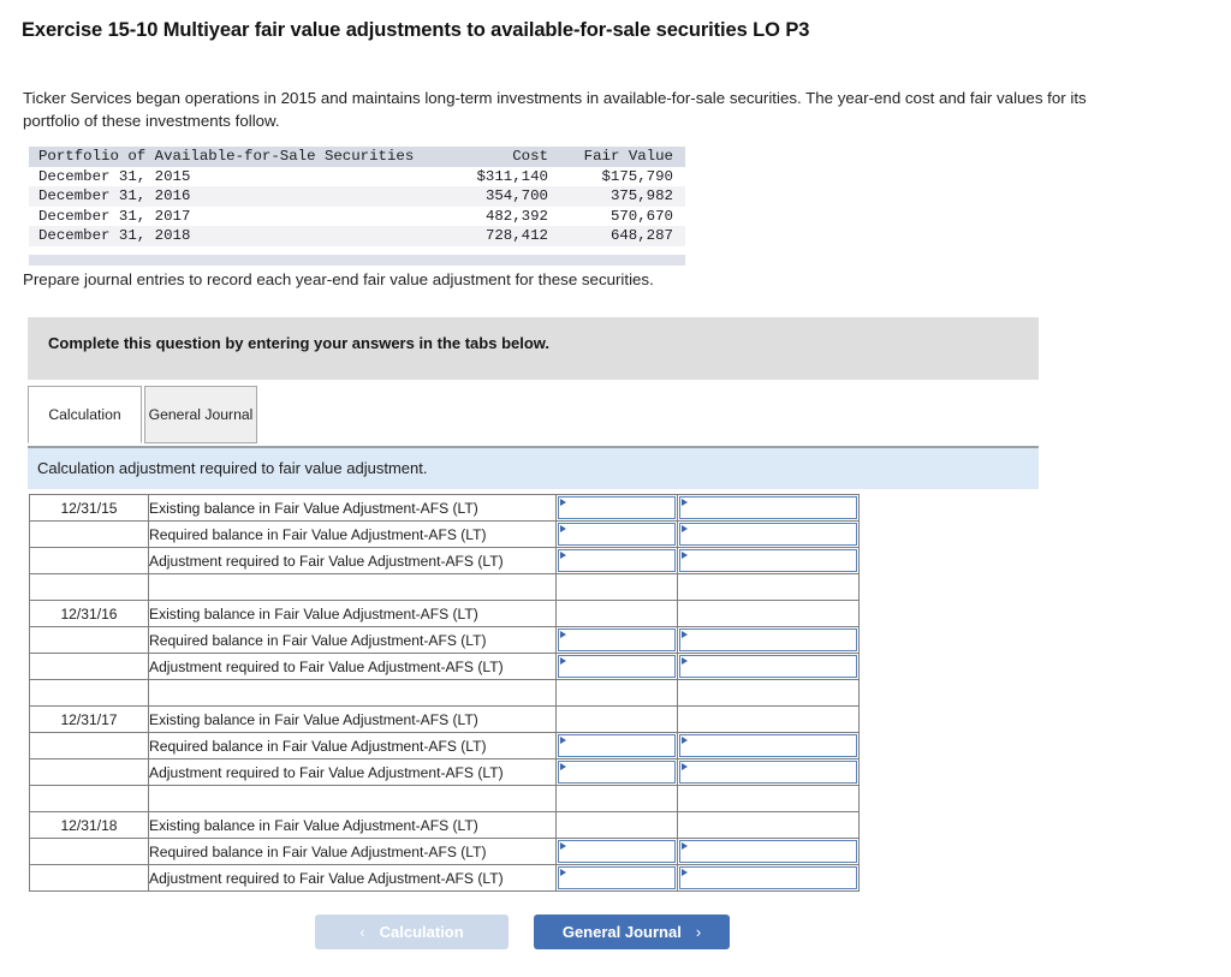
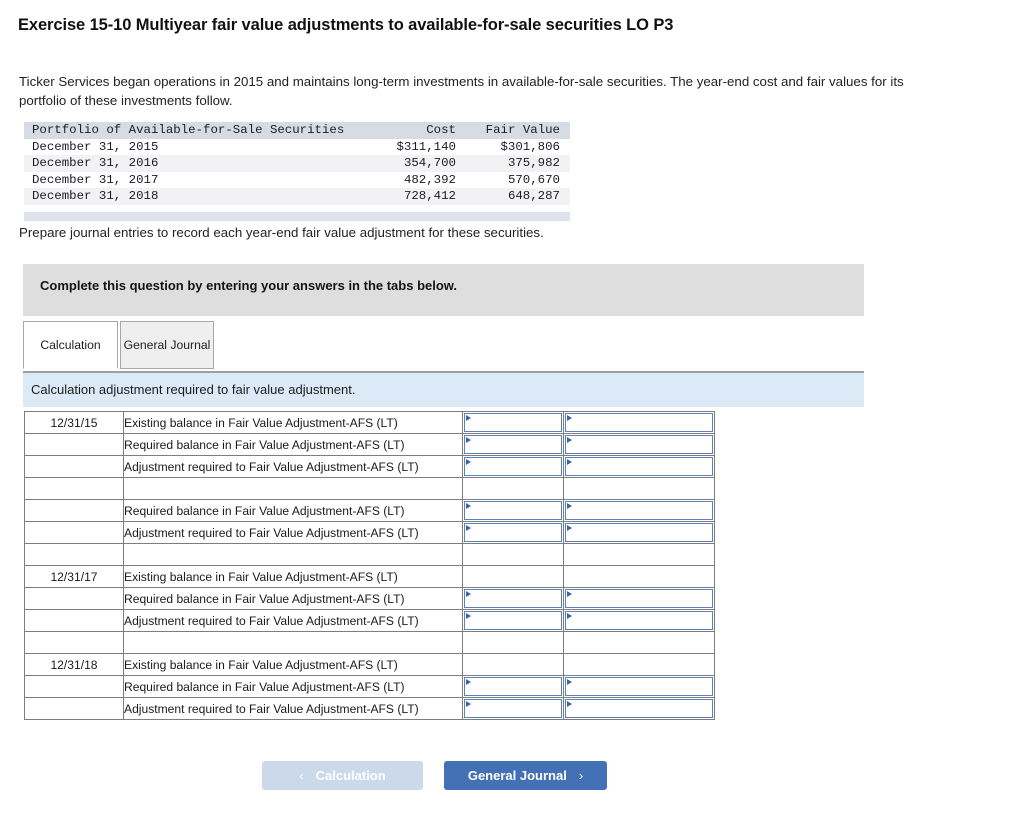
  Exercise 15-10 Multiyear fair value adjustments to available-for-sale securities LO P3
  Ticker Services began operations in 2015 and maintains long-term investments in available-for-sale securities. The year-end cost and fair values for its portfolio of these investments follow.
  Portfolio of Available-for-Sale Securities	Cost	Fair Value
- December 31, 2015	$311,140	$175,790
+ December 31, 2015	$311,140	$301,806
  December 31, 2016	354,700	375,982
  December 31, 2017	482,392	570,670
  December 31, 2018	728,412	648,287
  Prepare journal entries to record each year-end fair value adjustment for these securities.
  Complete this question by entering your answers in the tabs below.
  Calculation
  General Journal
  Calculation adjustment required to fair value adjustment.
  12/31/15	Existing balance in Fair Value Adjustment-AFS (LT)
  	Required balance in Fair Value Adjustment-AFS (LT)
  	Adjustment required to Fair Value Adjustment-AFS (LT)
- 12/31/16	Existing balance in Fair Value Adjustment-AFS (LT)
  	Required balance in Fair Value Adjustment-AFS (LT)
  	Adjustment required to Fair Value Adjustment-AFS (LT)
  12/31/17	Existing balance in Fair Value Adjustment-AFS (LT)
  	Required balance in Fair Value Adjustment-AFS (LT)
  	Adjustment required to Fair Value Adjustment-AFS (LT)
  12/31/18	Existing balance in Fair Value Adjustment-AFS (LT)
  	Required balance in Fair Value Adjustment-AFS (LT)
  	Adjustment required to Fair Value Adjustment-AFS (LT)
  ‹
  Calculation
  General Journal
  ›
